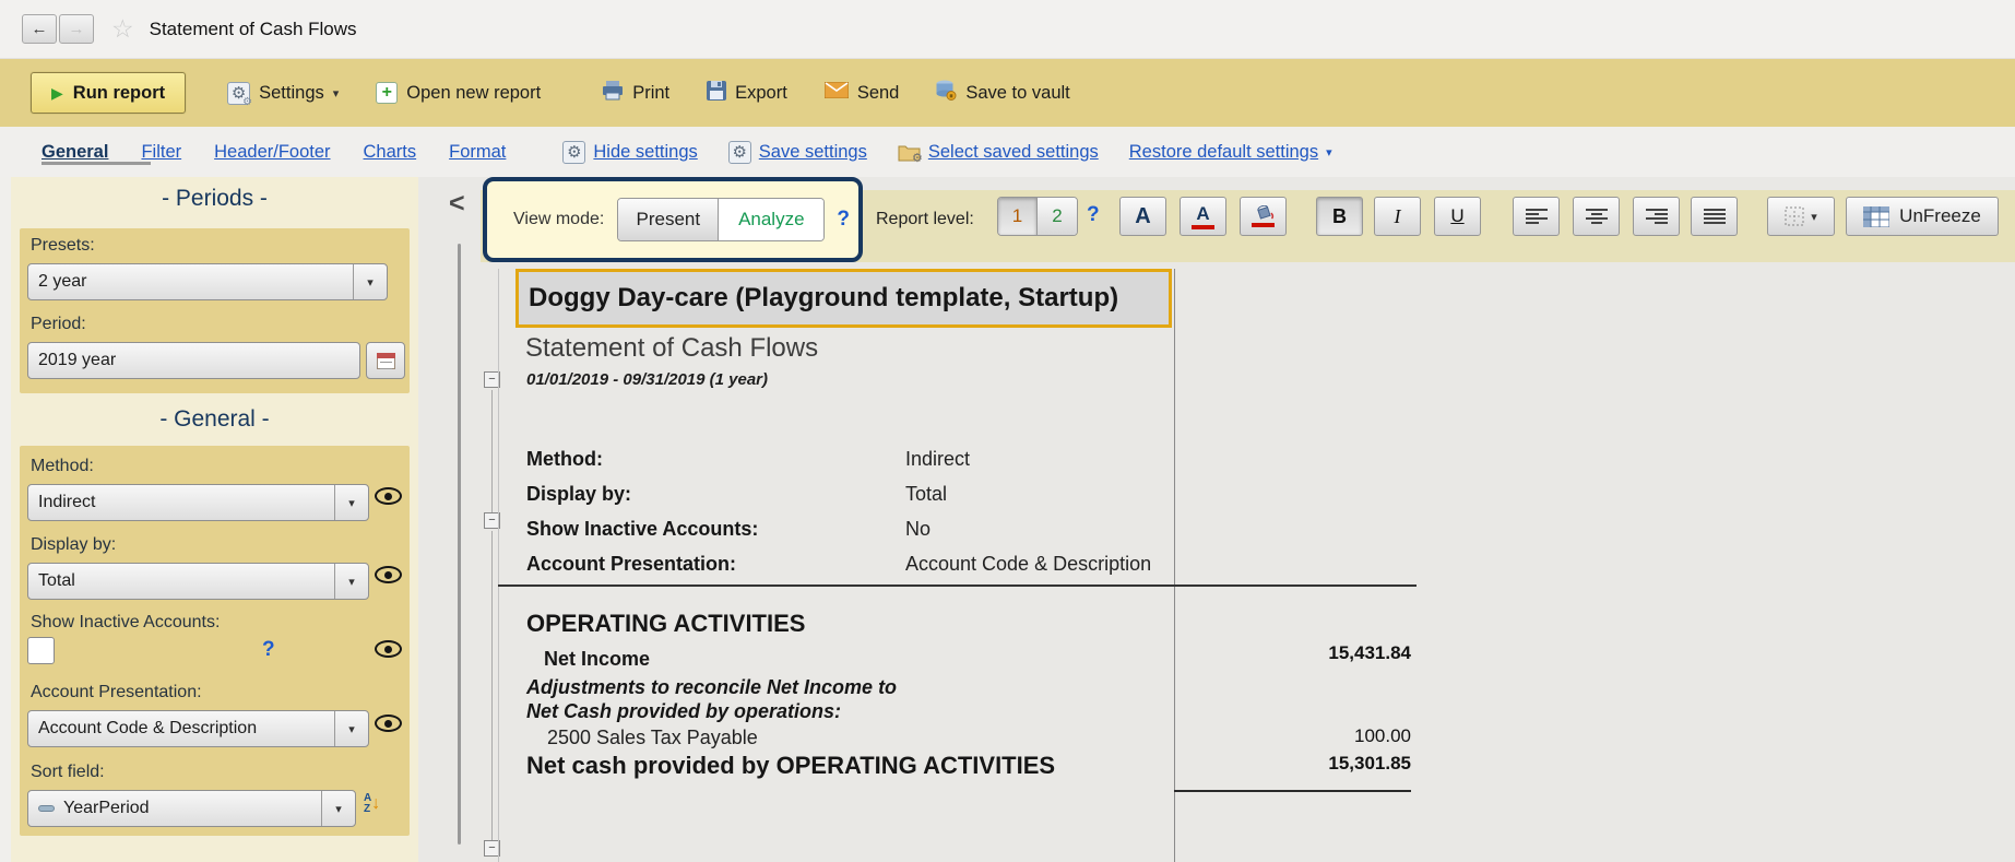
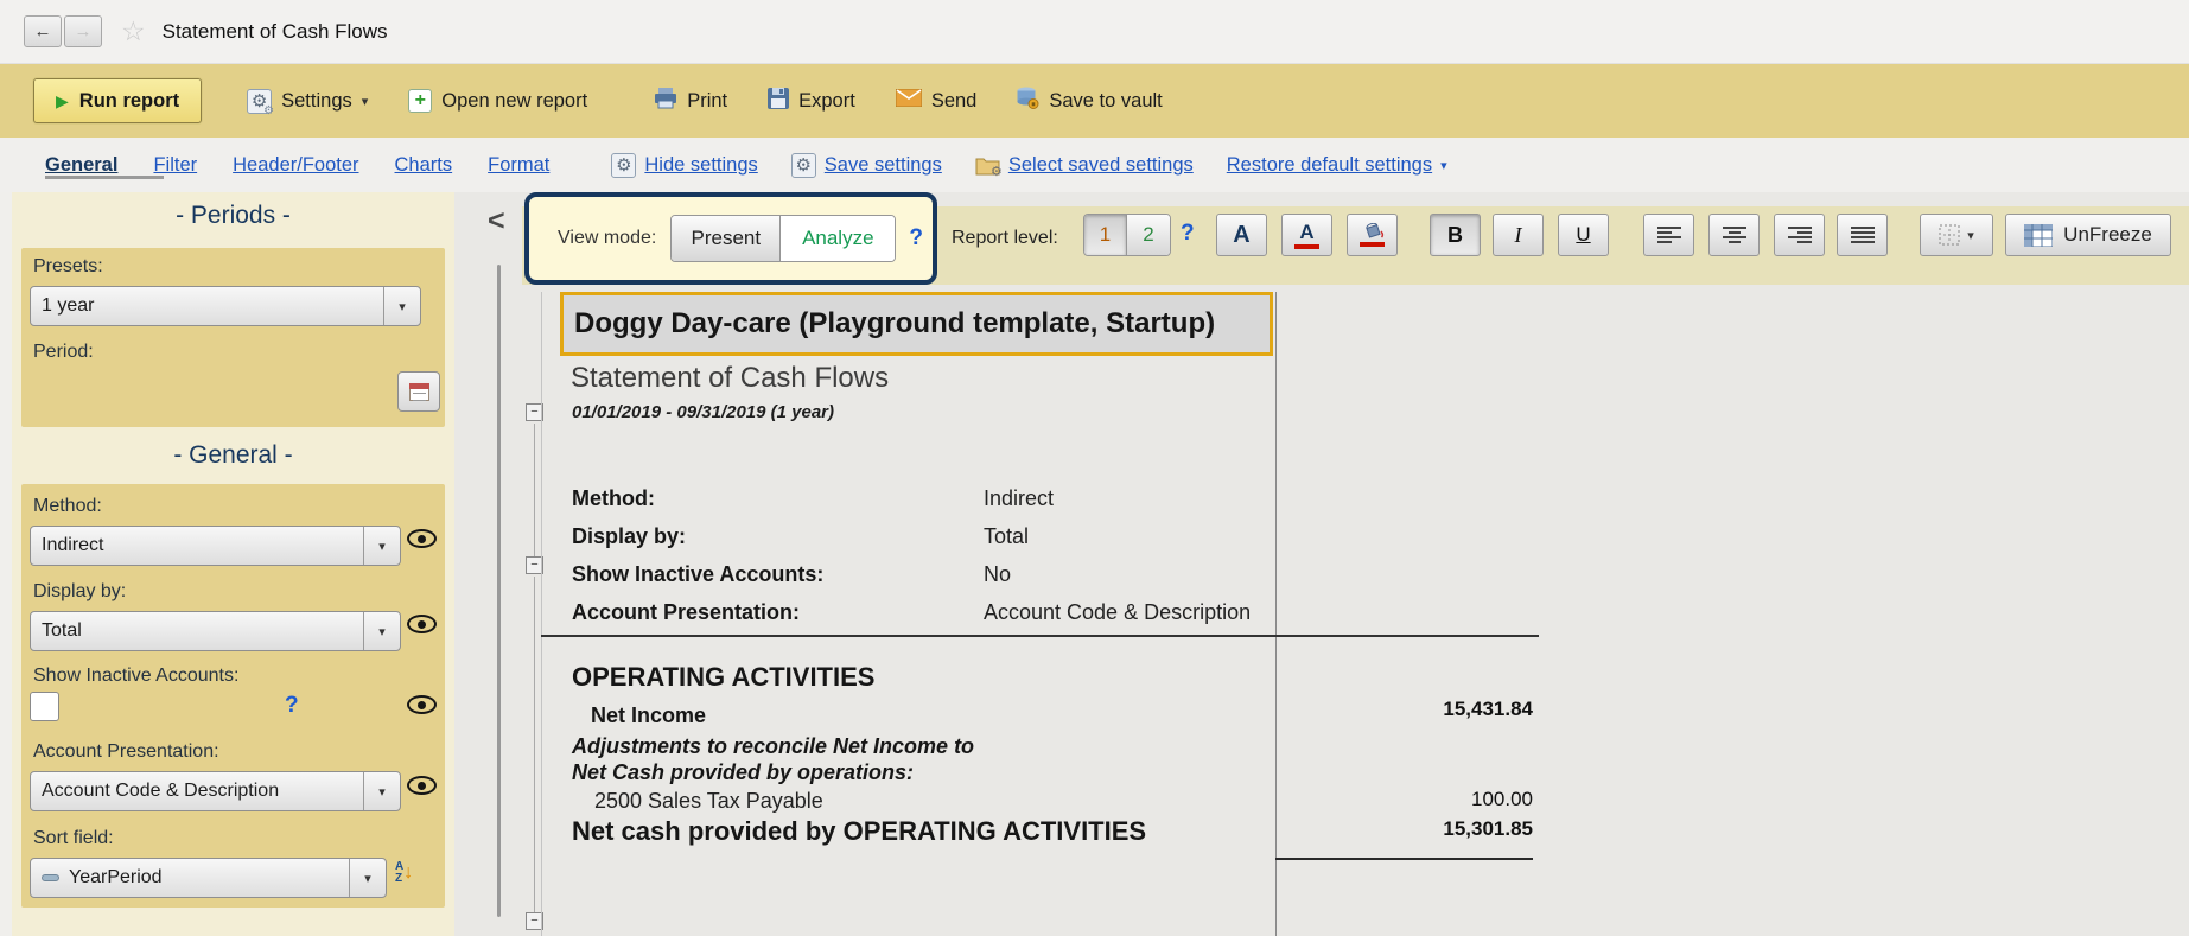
  ←
  →
  ☆
  Statement of Cash Flows
  ▶
  Run report
  ⚙
  ⚙
  Settings
  ▾
  +
  Open new report
  Print
  Export
  Send
  Save to vault
  General
  Filter
  Header/Footer
  Charts
  Format
  ⚙
  Hide settings
  ⚙
  Save settings
  ⚙
  Select saved settings
  Restore default settings
  ▾
  - Periods -
  Presets:
- 2 year
+ 1 year
  ▾
  Period:
- 2019 year
  - General -
  Method:
  Indirect
  ▾
  Display by:
  Total
  ▾
  Show Inactive Accounts:
  ?
  Account Presentation:
  Account Code & Description
  ▾
  Sort field:
  YearPeriod
  ▾
  A
  Z
  ↓
  <
  View mode:
  Present
  Analyze
  ?
  Report level:
  1
  2
  ?
  A
  A
  B
  I
  U
  ▾
  UnFreeze
  −
  −
  −
  Doggy Day-care (Playground template, Startup)
  Statement of Cash Flows
  01/01/2019 - 09/31/2019 (1 year)
  Method:
  Indirect
  Display by:
  Total
  Show Inactive Accounts:
  No
  Account Presentation:
  Account Code & Description
  OPERATING ACTIVITIES
  Net Income
  15,431.84
  Adjustments to reconcile Net Income to
  Net Cash provided by operations:
  2500 Sales Tax Payable
  100.00
  Net cash provided by OPERATING ACTIVITIES
  15,301.85
